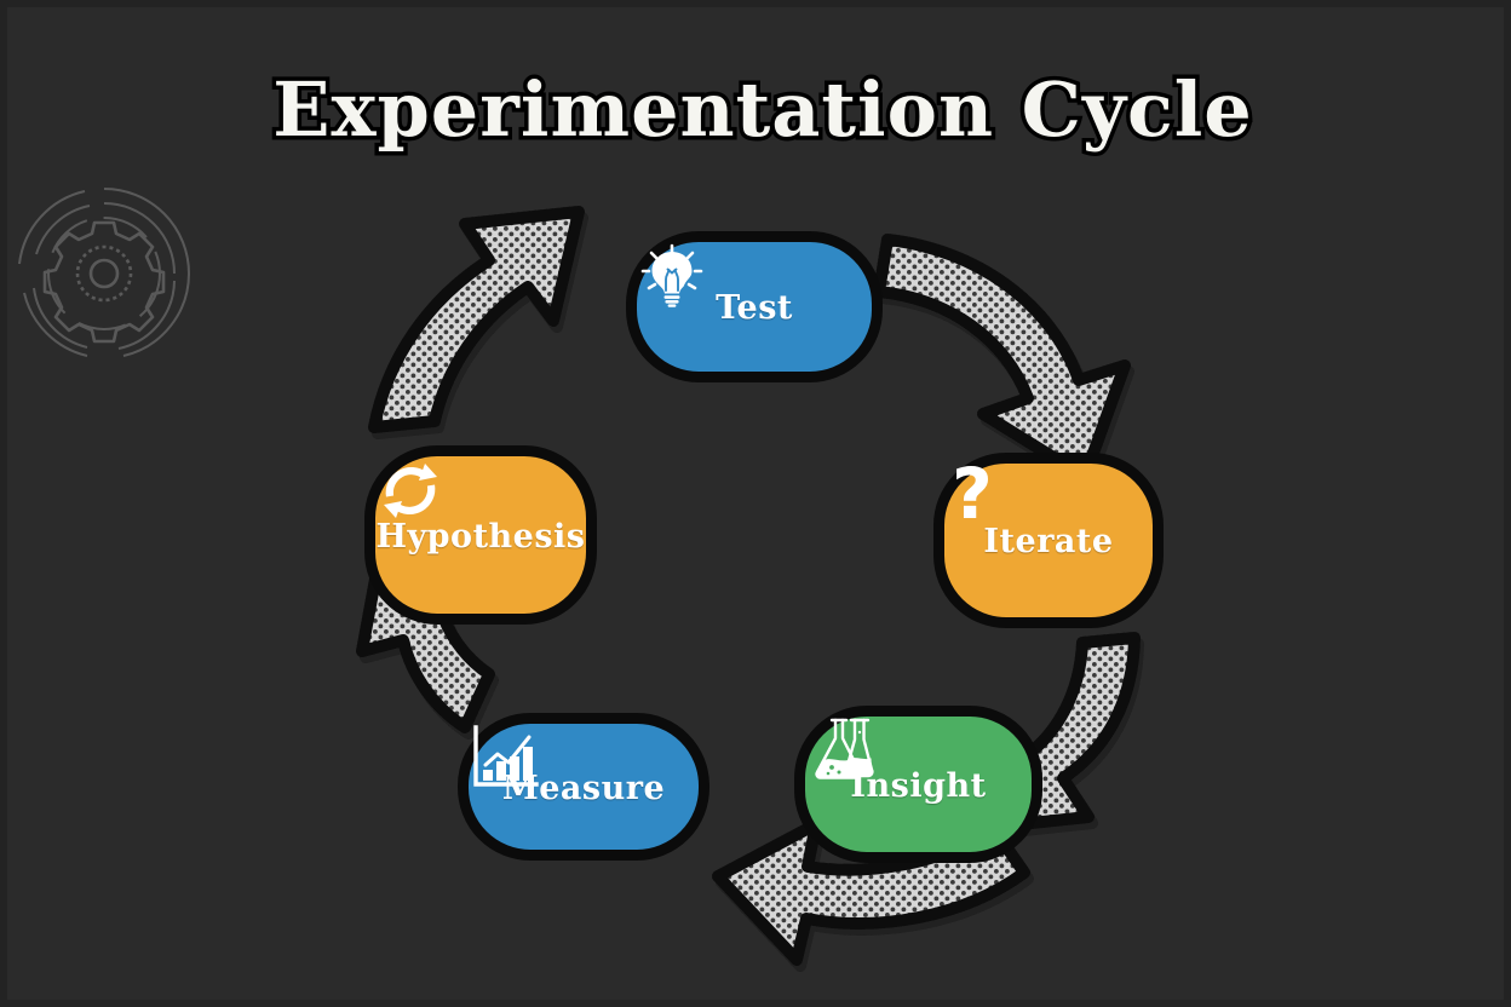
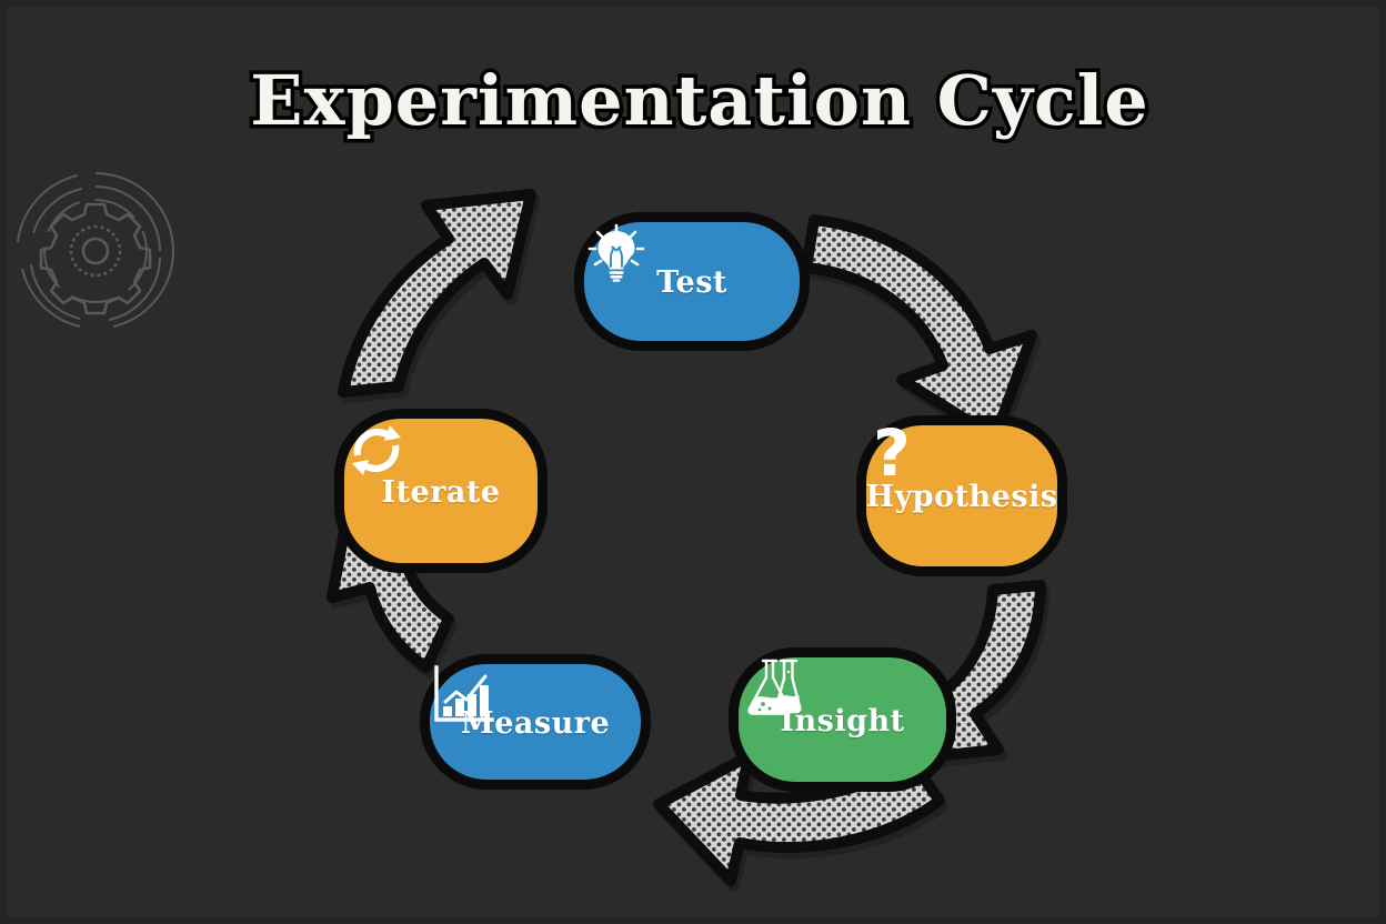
  Experimentation Cycle
  Test
  ?
- Iterate
+ Hypothesis
  Insight
  Measure
- Hypothesis
+ Iterate
